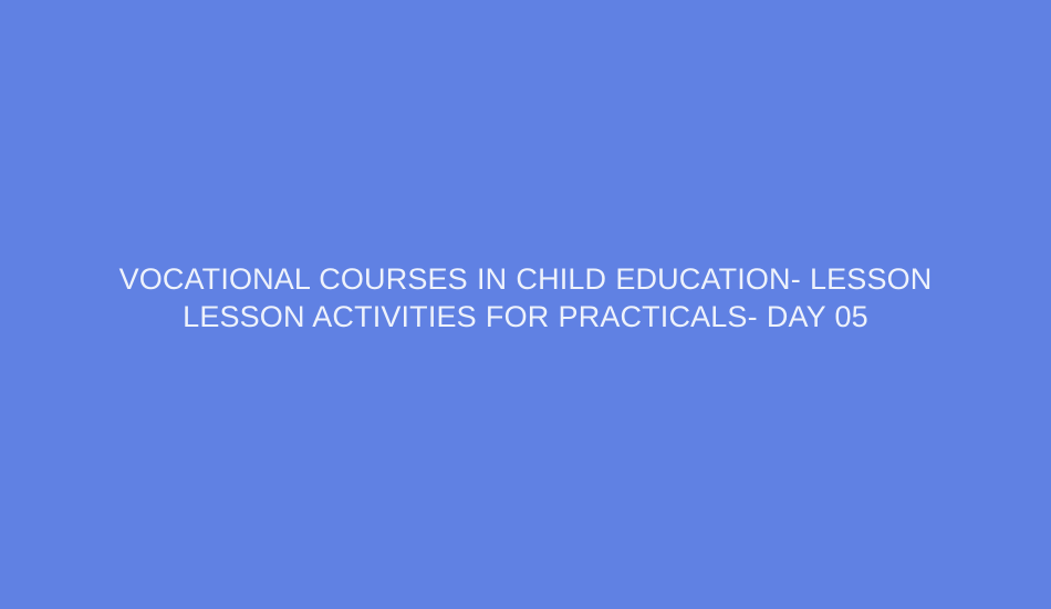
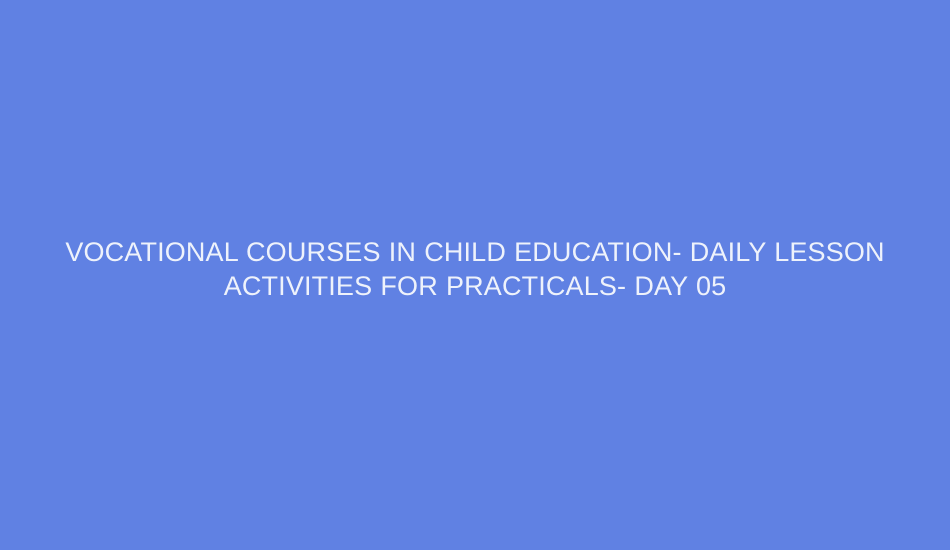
- VOCATIONAL COURSES IN CHILD EDUCATION- LESSON LESSON ACTIVITIES FOR PRACTICALS- DAY 05
+ VOCATIONAL COURSES IN CHILD EDUCATION- DAILY LESSON ACTIVITIES FOR PRACTICALS- DAY 05
